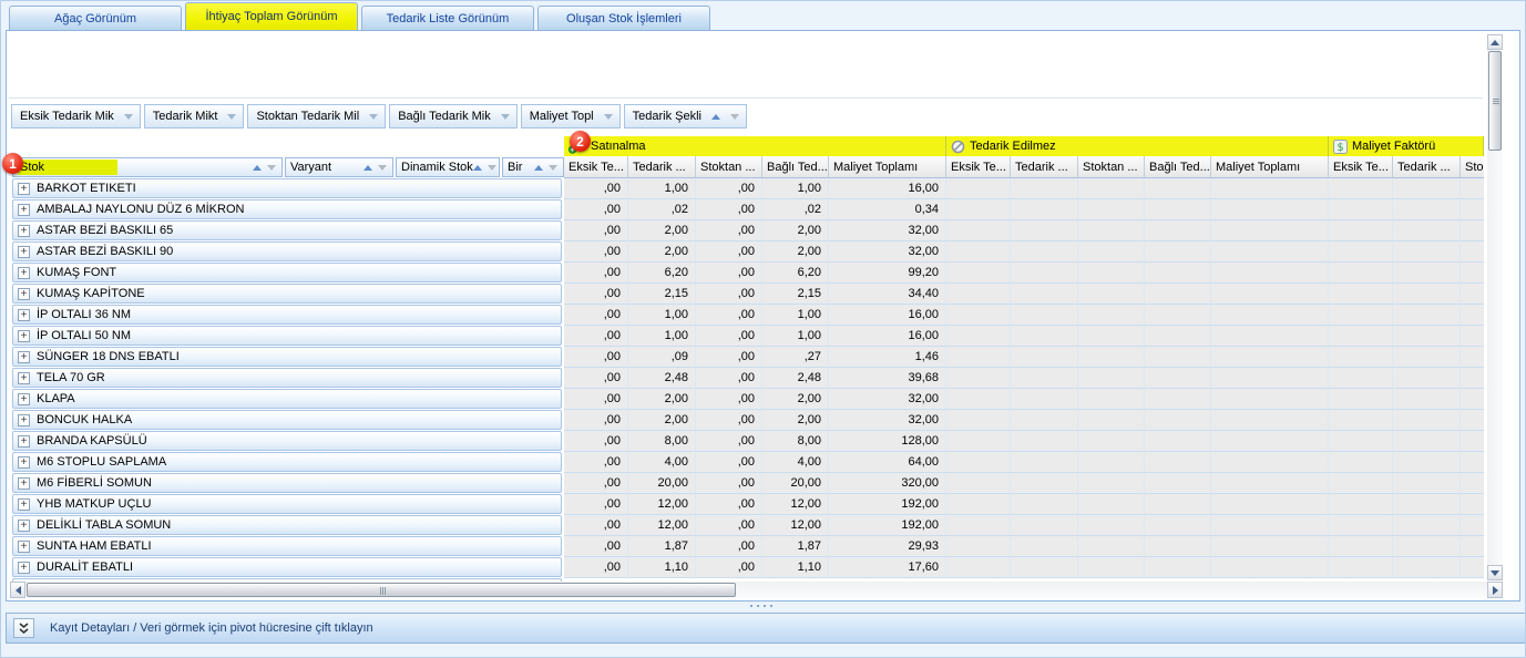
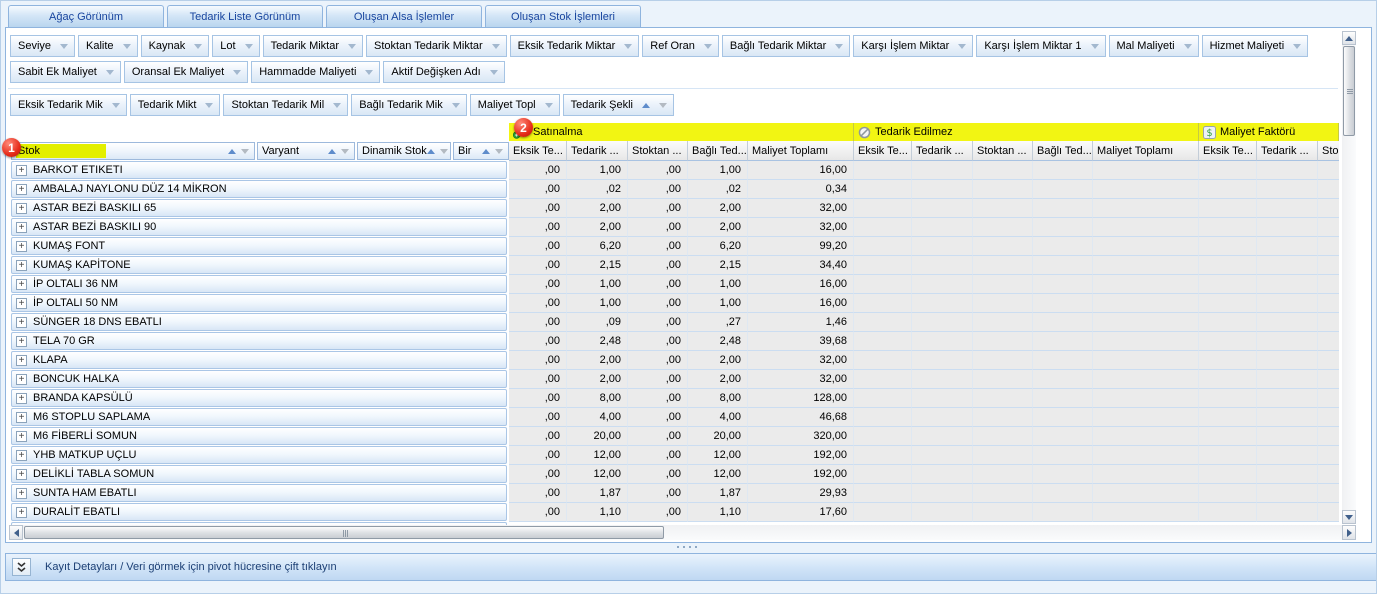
  Ağaç Görünüm
- İhtiyaç Toplam Görünüm
  Tedarik Liste Görünüm
+ Oluşan Alsa İşlemler
  Oluşan Stok İşlemleri
+ Seviye
+ Kalite
+ Kaynak
+ Lot
+ Tedarik Miktar
+ Stoktan Tedarik Miktar
+ Eksik Tedarik Miktar
+ Ref Oran
+ Bağlı Tedarik Miktar
+ Karşı İşlem Miktar
+ Karşı İşlem Miktar 1
+ Mal Maliyeti
+ Hizmet Maliyeti
+ Sabit Ek Maliyet
+ Oransal Ek Maliyet
+ Hammadde Maliyeti
+ Aktif Değişken Adı
  Eksik Tedarik Mik
  Tedarik Mikt
  Stoktan Tedarik Mil
  Bağlı Tedarik Mik
  Maliyet Topl
  Tedarik Şekli
  Satınalma
  Tedarik Edilmez
  $
  Maliyet Faktörü
  Stok
  Varyant
  Dinamik Stok
  Bir
  Eksik Te...
  Tedarik ...
  Stoktan ...
  Bağlı Ted...
  Maliyet Toplamı
  Eksik Te...
  Tedarik ...
  Stoktan ...
  Bağlı Ted...
  Maliyet Toplamı
  Eksik Te...
  Tedarik ...
  +
  BARKOT ETIKETI
  ,00
  1,00
  ,00
  1,00
  16,00
  +
- AMBALAJ NAYLONU DÜZ 6 MİKRON
+ AMBALAJ NAYLONU DÜZ 14 MİKRON
  ,00
  ,02
  ,00
  ,02
  0,34
  +
  ASTAR BEZİ BASKILI 65
  ,00
  2,00
  ,00
  2,00
  32,00
  +
  ASTAR BEZİ BASKILI 90
  ,00
  2,00
  ,00
  2,00
  32,00
  +
  KUMAŞ FONT
  ,00
  6,20
  ,00
  6,20
  99,20
  +
  KUMAŞ KAPİTONE
  ,00
  2,15
  ,00
  2,15
  34,40
  +
  İP OLTALI 36 NM
  ,00
  1,00
  ,00
  1,00
  16,00
  +
  İP OLTALI 50 NM
  ,00
  1,00
  ,00
  1,00
  16,00
  +
  SÜNGER 18 DNS EBATLI
  ,00
  ,09
  ,00
  ,27
  1,46
  +
  TELA 70 GR
  ,00
  2,48
  ,00
  2,48
  39,68
  +
  KLAPA
  ,00
  2,00
  ,00
  2,00
  32,00
  +
  BONCUK HALKA
  ,00
  2,00
  ,00
  2,00
  32,00
  +
  BRANDA KAPSÜLÜ
  ,00
  8,00
  ,00
  8,00
  128,00
  +
  M6 STOPLU SAPLAMA
  ,00
  4,00
  ,00
  4,00
- 64,00
+ 46,68
  +
  M6 FİBERLİ SOMUN
  ,00
  20,00
  ,00
  20,00
  320,00
  +
  YHB MATKUP UÇLU
  ,00
  12,00
  ,00
  12,00
  192,00
  +
  DELİKLİ TABLA SOMUN
  ,00
  12,00
  ,00
  12,00
  192,00
  +
  SUNTA HAM EBATLI
  ,00
  1,87
  ,00
  1,87
  29,93
  +
  DURALİT EBATLI
  ,00
  1,10
  ,00
  1,10
  17,60
  Kayıt Detayları / Veri görmek için pivot hücresine çift tıklayın
  1
  2
